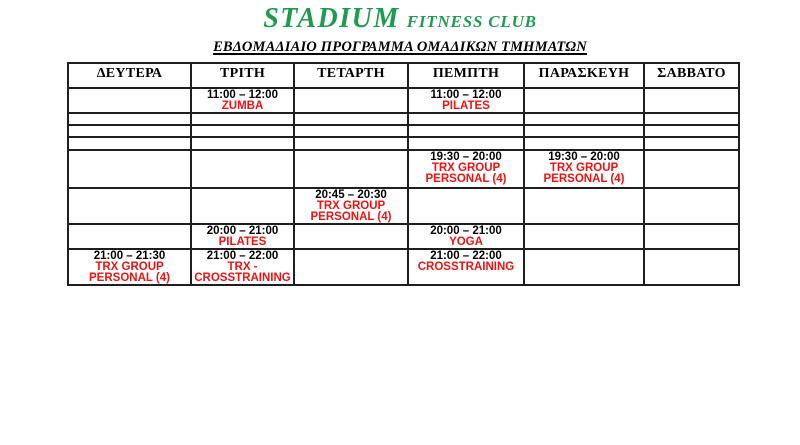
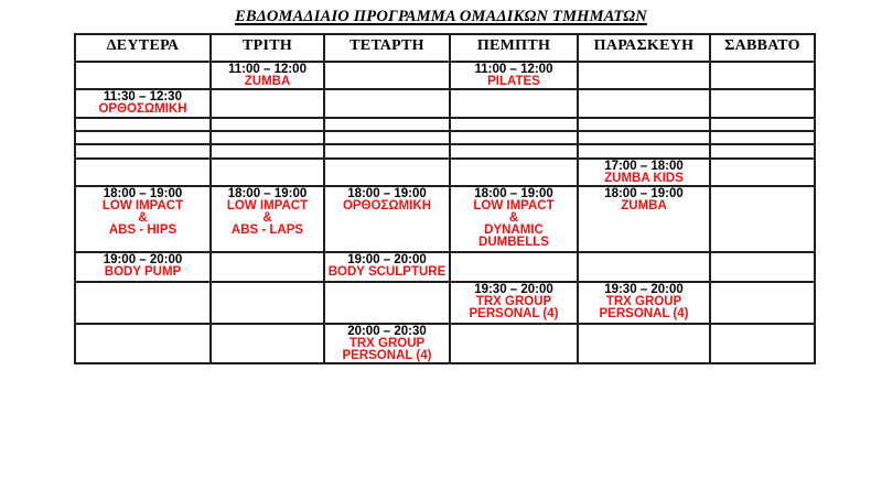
- STADIUM FITNESS CLUB
  ΕΒΔΟΜΑΔΙΑΙΟ ΠΡΟΓΡΑΜΜΑ ΟΜΑΔΙΚΩΝ ΤΜΗΜΑΤΩΝ
  ΔΕΥΤΕΡΑ	ΤΡΙΤΗ	ΤΕΤΑΡΤΗ	ΠΕΜΠΤΗ	ΠΑΡΑΣΚΕΥΗ	ΣΑΒΒΑΤΟ
  	11:00 – 12:00ZUMBA		11:00 – 12:00PILATES
+ 11:30 – 12:30ΟΡΘΟΣΩΜΙΚΗ
+ 				17:00 – 18:00ZUMBA KIDS
+ 18:00 – 19:00LOW IMPACT & ABS - HIPS	18:00 – 19:00LOW IMPACT & ABS - LAPS	18:00 – 19:00ΟΡΘΟΣΩΜΙΚΗ	18:00 – 19:00LOW IMPACT & DYNAMIC DUMBELLS	18:00 – 19:00ZUMBA
+ 19:00 – 20:00BODY PUMP		19:00 – 20:00BODY SCULPTURE
  			19:30 – 20:00TRX GROUP PERSONAL (4)	19:30 – 20:00TRX GROUP PERSONAL (4)
- 		20:45 – 20:30TRX GROUP PERSONAL (4)
+ 		20:00 – 20:30TRX GROUP PERSONAL (4)
- 	20:00 – 21:00PILATES		20:00 – 21:00YOGA
- 21:00 – 21:30TRX GROUP PERSONAL (4)	21:00 – 22:00TRX - CROSSTRAINING		21:00 – 22:00CROSSTRAINING
